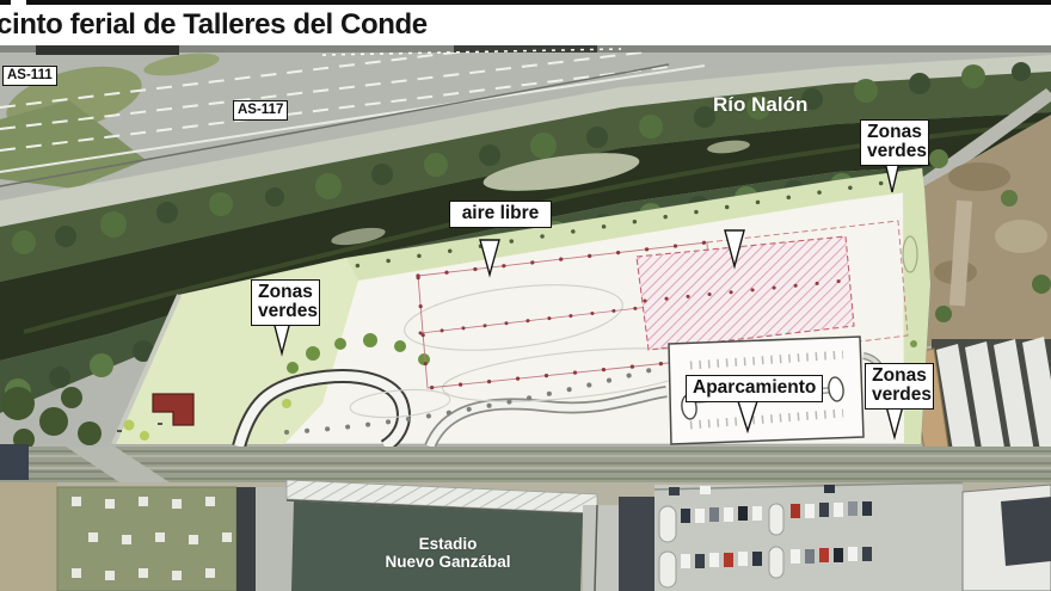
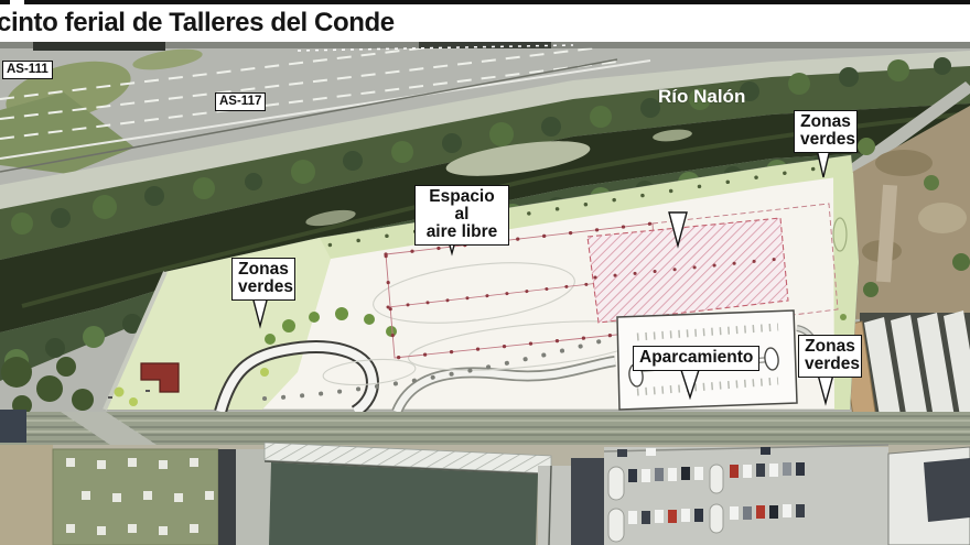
  cinto ferial de Talleres del Conde
  AS-111
  AS-117
  Río Nalón
  Zonas
  verdes
+ Espacio al
  aire libre
  Zonas
  verdes
  Aparcamiento
  Zonas
  verdes
- Estadio
- Nuevo Ganzábal
